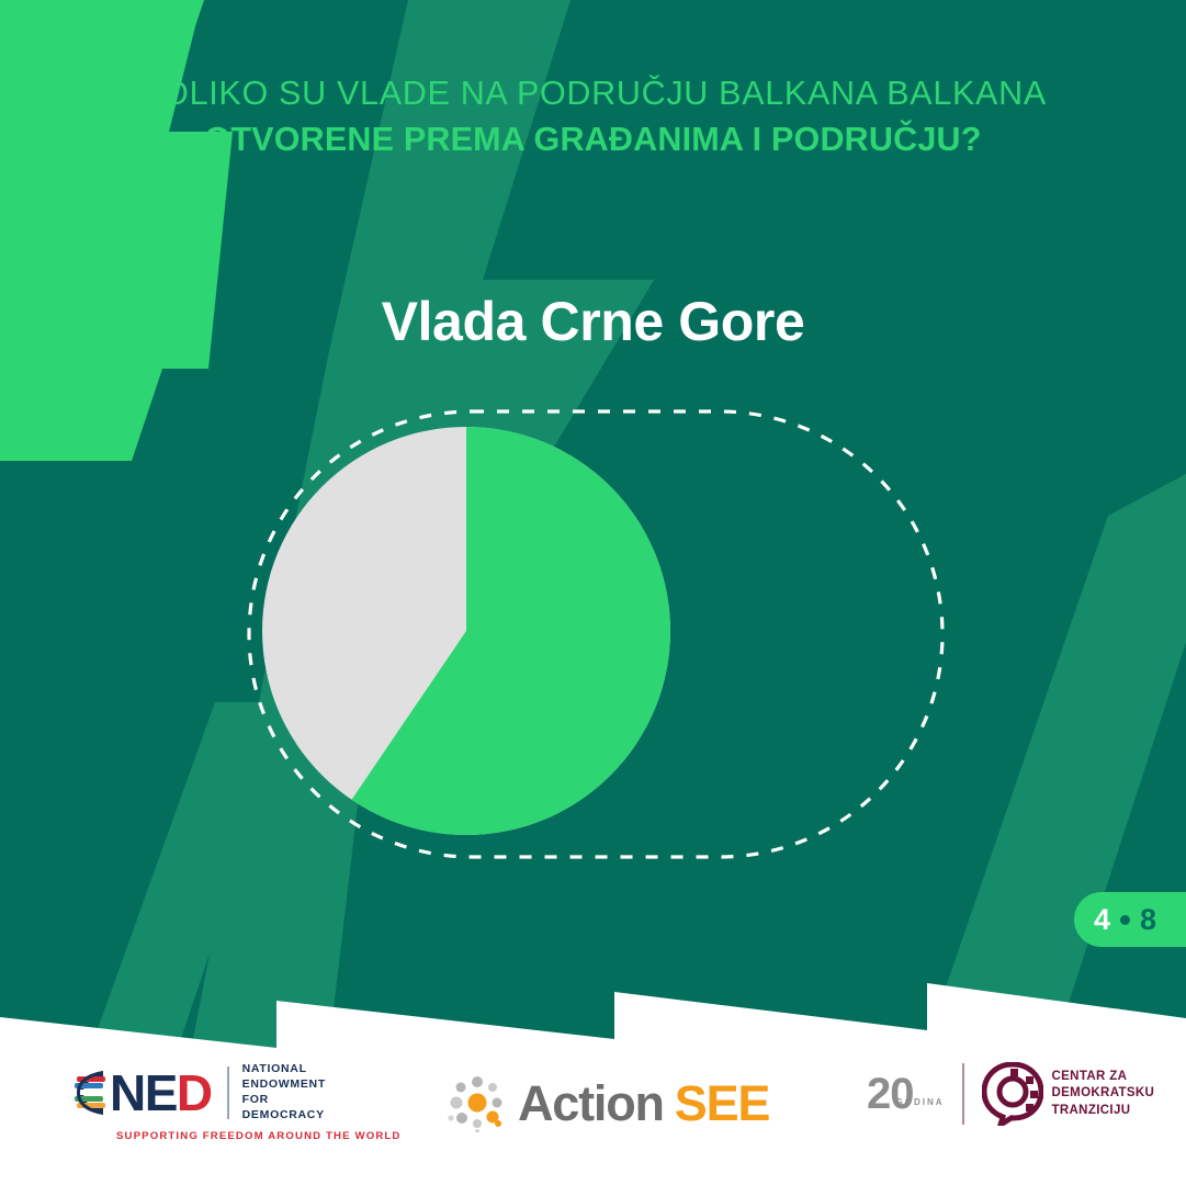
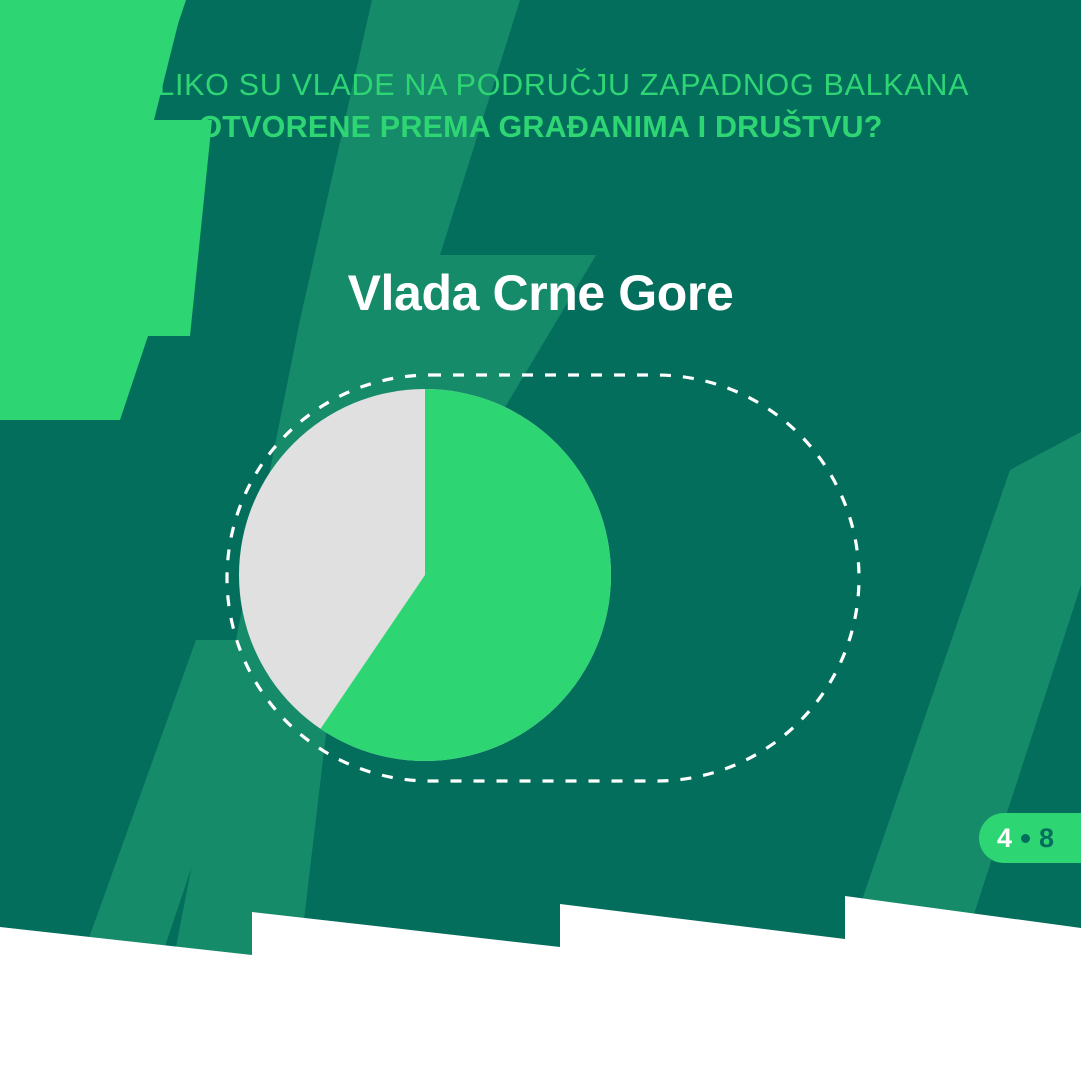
- KOLIKO SU VLADE NA PODRUČJU BALKANA BALKANA
+ KOLIKO SU VLADE NA PODRUČJU ZAPADNOG BALKANA
- OTVORENE PREMA GRAĐANIMA I PODRUČJU?
+ OTVORENE PREMA GRAĐANIMA I DRUŠTVU?
  Vlada Crne Gore
  4
  8
- NE
- D
- NATIONAL
- ENDOWMENT
- FOR
- DEMOCRACY
- SUPPORTING FREEDOM AROUND THE WORLD
- Action
- SEE
- 20
- GODINA
- CENTAR ZA
- DEMOKRATSKU
- TRANZICIJU
